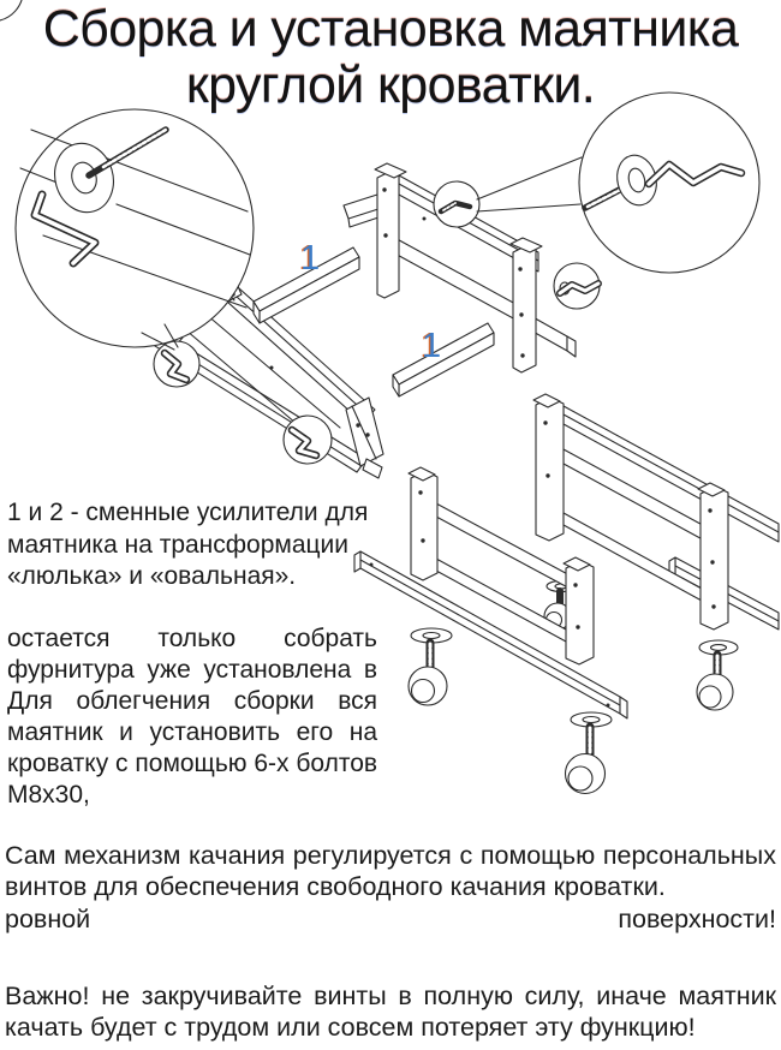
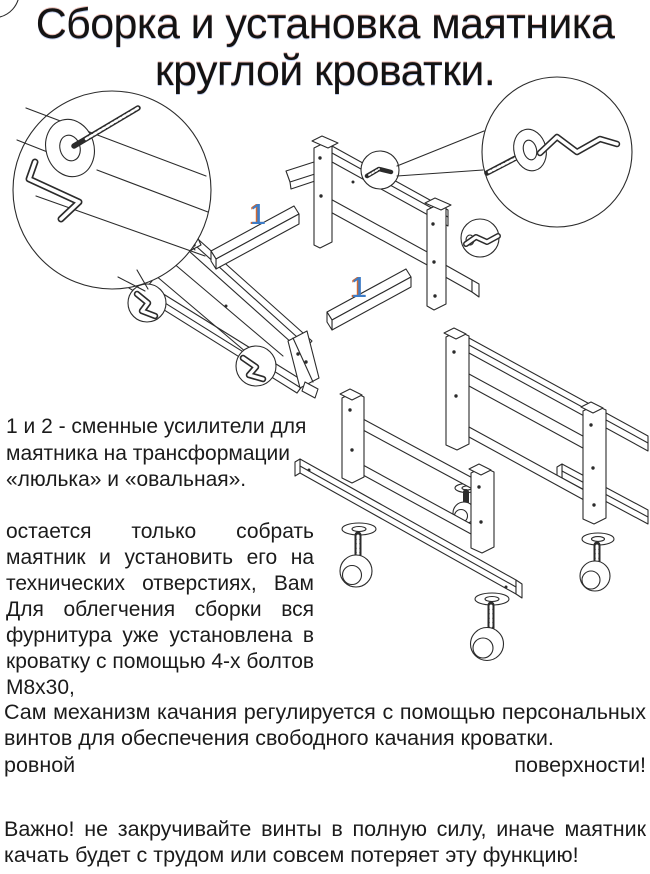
  1
  1
  Сборка и установка маятника
  круглой кроватки.
  1 и 2 - сменные усилители для
  маятника на трансформации
  «люлька» и «овальная».
  остается только собрать
- фурнитура уже установлена в
+ маятник и установить его на
+ технических отверстиях, Вам
  Для облегчения сборки вся
- маятник и установить его на
+ фурнитура уже установлена в
- кроватку с помощью 6-х болтов
+ кроватку с помощью 4-х болтов
  М8х30,
  Сам механизм качания регулируется с помощью персональных
  винтов для обеспечения свободного качания кроватки.
  ровной поверхности!
  Важно! не закручивайте винты в полную силу, иначе маятник
  качать будет с трудом или совсем потеряет эту функцию!
